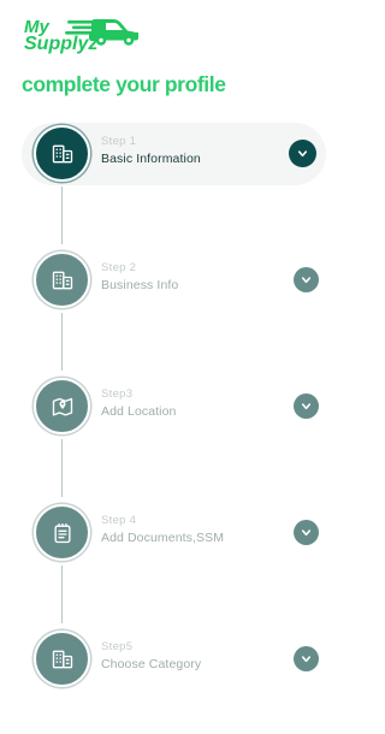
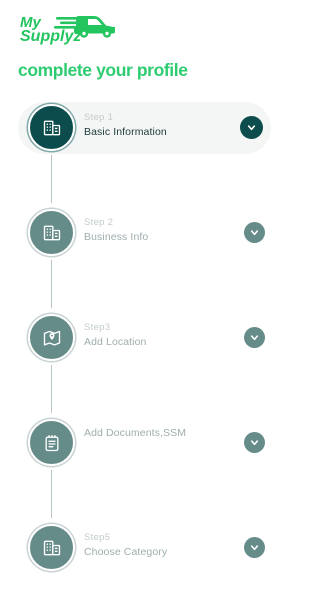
  My
  Supplyz
  complete your profile
  Step 1
  Basic Information
  Step 2
  Business Info
  Step3
  Add Location
- Step 4
  Add Documents,SSM
  Step5
  Choose Category
